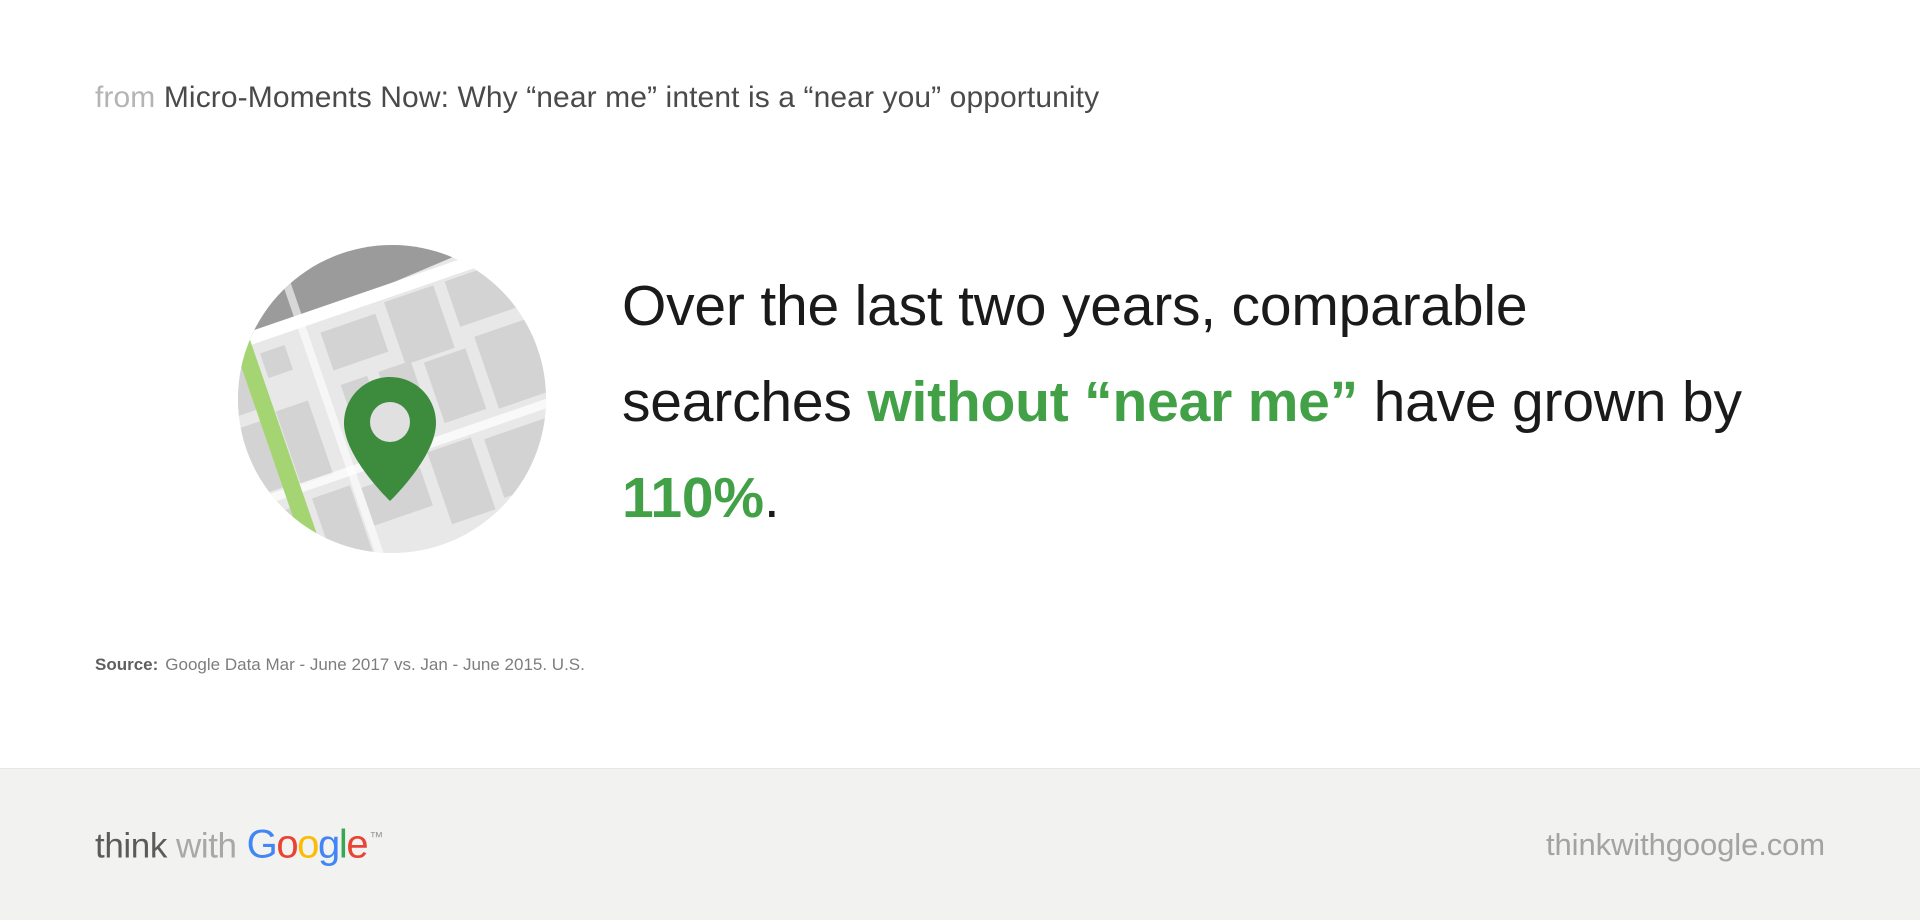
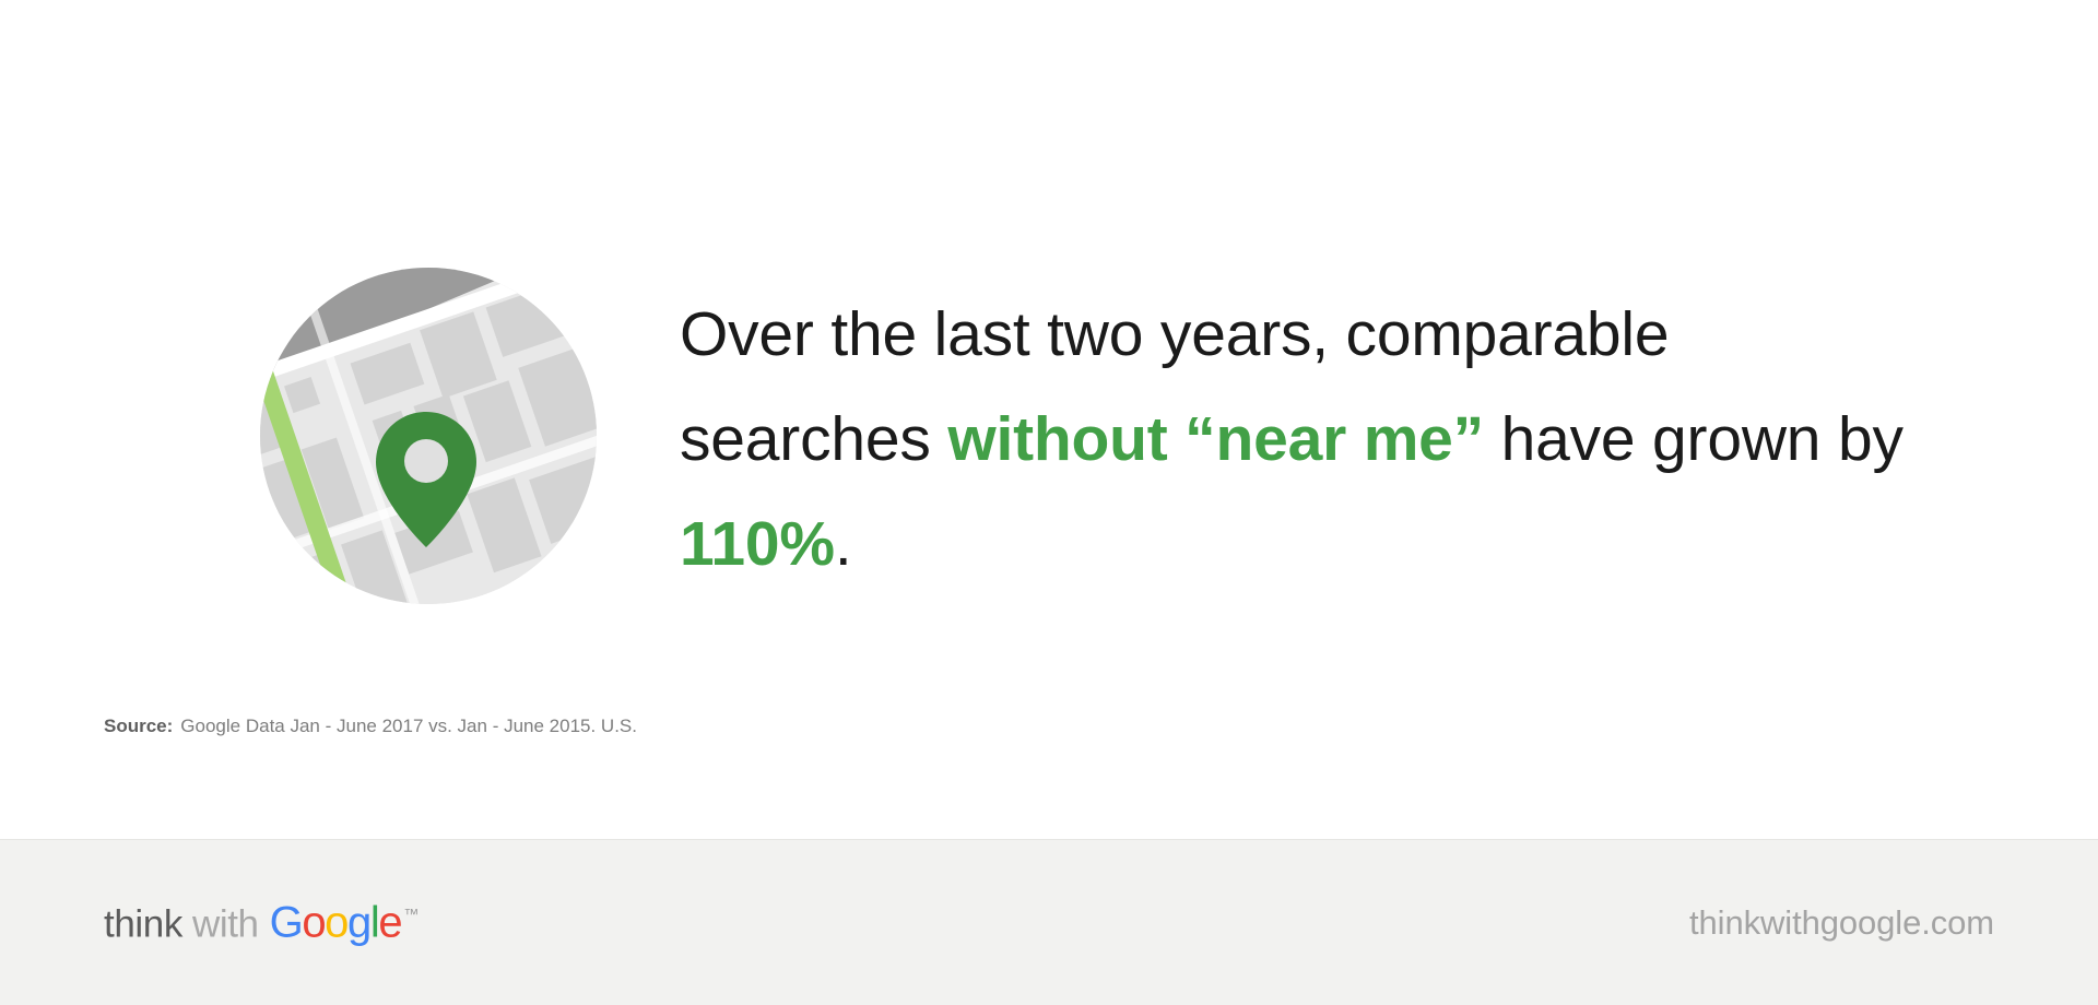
- from Micro-Moments Now: Why “near me” intent is a “near you” opportunity
  Over the last two years, comparable searches without “near me” have grown by 110%.
- Source: Google Data Mar - June 2017 vs. Jan - June 2015. U.S.
+ Source: Google Data Jan - June 2017 vs. Jan - June 2015. U.S.
  think
  with
  Google
  ™
  thinkwithgoogle.com
